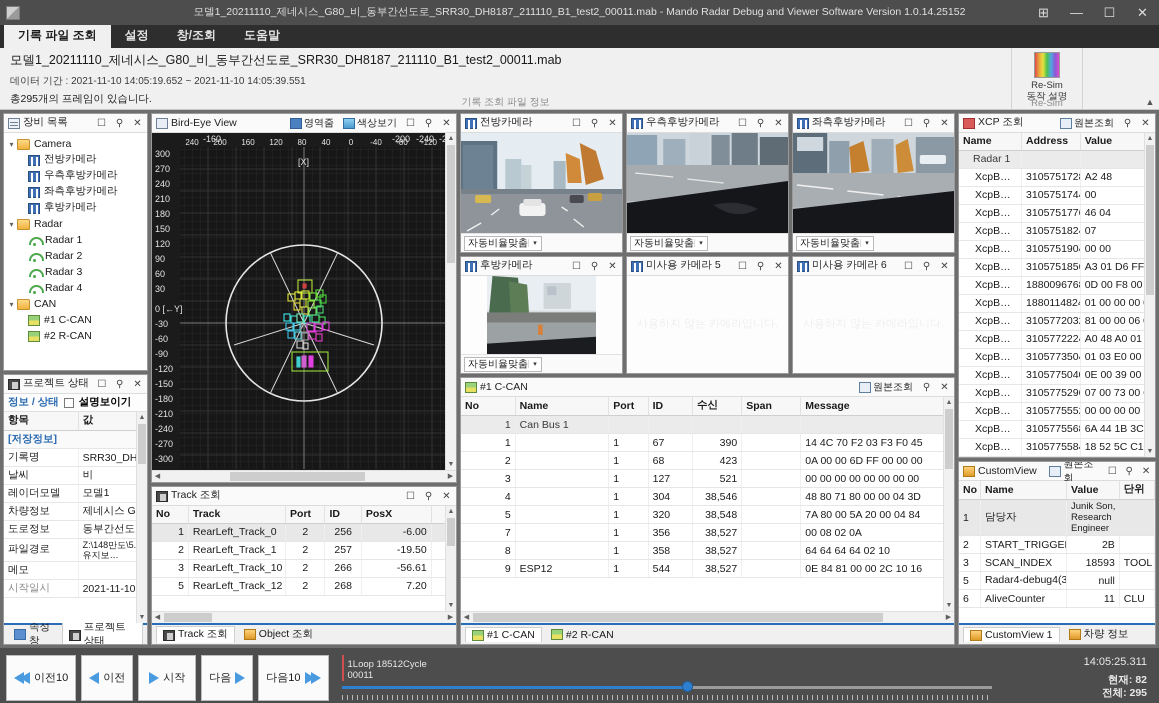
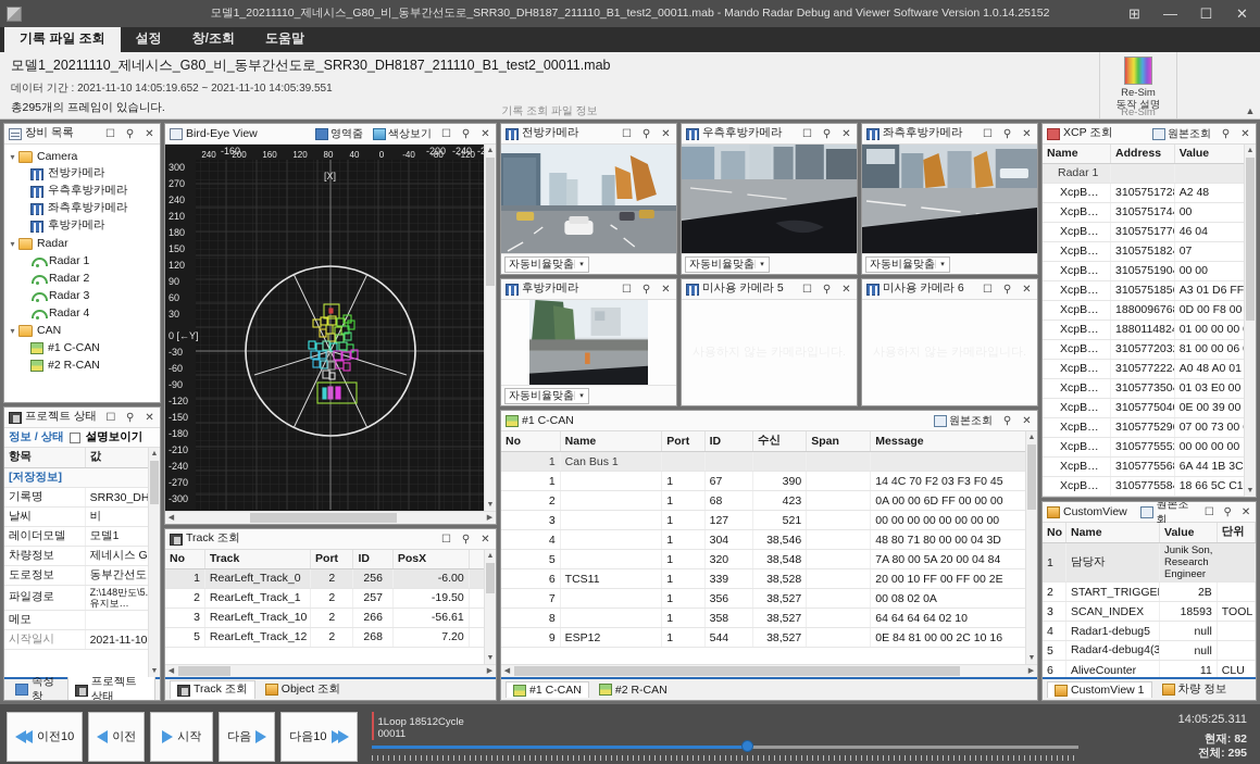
  모델1_20211110_제네시스_G80_비_동부간선도로_SRR30_DH8187_211110_B1_test2_00011.mab - Mando Radar Debug and Viewer Software Version 1.0.14.25152
  ⊞
  —
  ☐
  ✕
  기록 파일 조회
  설정
  창/조회
  도움말
  모델1_20211110_제네시스_G80_비_동부간선도로_SRR30_DH8187_211110_B1_test2_00011.mab
  데이터 기간 : 2021-11-10 14:05:19.652 ~ 2021-11-10 14:05:39.551
  총295개의 프레임이 있습니다.
  기록 조회 파일 정보
  Re-Sim
  동작 설명
  Re-Sim
  ▲
  장비 목록
  ☐
  ⚲
  ✕
  ▾
  Camera
  전방카메라
  우측후방카메라
  좌측후방카메라
  후방카메라
  ▾
  Radar
  Radar 1
  Radar 2
  Radar 3
  Radar 4
  ▾
  CAN
  #1 C-CAN
  #2 R-CAN
  프로젝트 상태
  ☐
  ⚲
  ✕
  정보 / 상태
  설명보이기
  항목	값
  [저장정보]
  날씨	비
  레이더모델	모델1
  차량정보	제네시스 G
  도로정보	동부간선도
  파일경로	Z:\148만도\5.유지보…
  메모
  시작일시	2021-11-10
  속성창
  프로젝트 상태
  Bird-Eye View
  영역줌
  색상보기
  ☐
  ⚲
  ✕
  240
  200
  160
  120
  80
  40
  0
  -40
  -80
  -120
  300
  270
  240
  210
  180
  150
  120
  90
  60
  30
  0 [←Y]
  -30
  -60
  -90
  -120
  -150
  -180
  -210
  -240
  -270
  -300
  -160
  -200
  -240
  [X]
  Track 조회
  ☐
  ⚲
  ✕
  No	Track	Port	ID	PosX
  1	RearLeft_Track_0	2	256	-6.00
  2	RearLeft_Track_1	2	257	-19.50
  3	RearLeft_Track_10	2	266	-56.61
  5	RearLeft_Track_12	2	268	7.20
  Track 조회
  Object 조회
  전방카메라
  ☐
  ⚲
  ✕
  자동비율맞춤
  우측후방카메라
  ☐
  ⚲
  ✕
  자동비율맞춤
  좌측후방카메라
  ☐
  ⚲
  ✕
  자동비율맞춤
  후방카메라
  ☐
  ⚲
  ✕
  자동비율맞춤
  미사용 카메라 5
  ☐
  ⚲
  ✕
  미사용 카메라 6
  ☐
  ⚲
  ✕
  #1 C-CAN
  원본조회
  ⚲
  ✕
  No	Name	Port	ID	수신	Span	Message
  1	Can Bus 1
  1		1	67	390		14 4C 70 F2 03 F3 F0 45
  2		1	68	423		0A 00 00 6D FF 00 00 00
  3		1	127	521		00 00 00 00 00 00 00 00
  4		1	304	38,546		48 80 71 80 00 00 04 3D
  5		1	320	38,548		7A 80 00 5A 20 00 04 84
+ 6	TCS11	1	339	38,528		20 00 10 FF 00 FF 00 2E
  7		1	356	38,527		00 08 02 0A
  8		1	358	38,527		64 64 64 64 02 10
  9	ESP12	1	544	38,527		0E 84 81 00 00 2C 10 16
  #1 C-CAN
  #2 R-CAN
  XCP 조회
  원본조회
  ⚲
  ✕
  Name	Address	Value
  Radar 1
  XcpB…	310575172	A2 48
  XcpB…	310575174	00
  XcpB…	310575177	46 04
  XcpB…	310575182	07
  XcpB…	310575190	00 00
  XcpB…	310575185	A3 01 D6 FF
  XcpB…	188009676	0D 00 F8 00
  XcpB…	188011482	01 00 00 00
  XcpB…	310577203	81 00 00 06
  XcpB…	310577222	A0 48 A0 01
  XcpB…	310577350	01 03 E0 00
  XcpB…	310577504	0E 00 39 00
  XcpB…	310577529	07 00 73 00
  XcpB…	310577555	00 00 00 00
  XcpB…	310577556	6A 44 1B 3C
- XcpB…	310577558	18 52 5C C1
+ XcpB…	310577558	18 66 5C C1
  CustomView
  원본조회
  ☐
  ⚲
  ✕
  No	Name	Value	단위
  1	담당자	Junik Son, Research Engineer
  2	START_TRIGGE	2B
  3	SCAN_INDEX	18593	TOOL
+ 4	Radar1-debug5	null
  5	Radar4-debug4(3	null
  6	AliveCounter	11	CLU
  CustomView 1
  차량 정보
  이전10
  이전
  시작
  다음
  다음10
  1Loop 18512Cycle
  00011
  14:05:25.311
  현재: 82
  전체: 295
